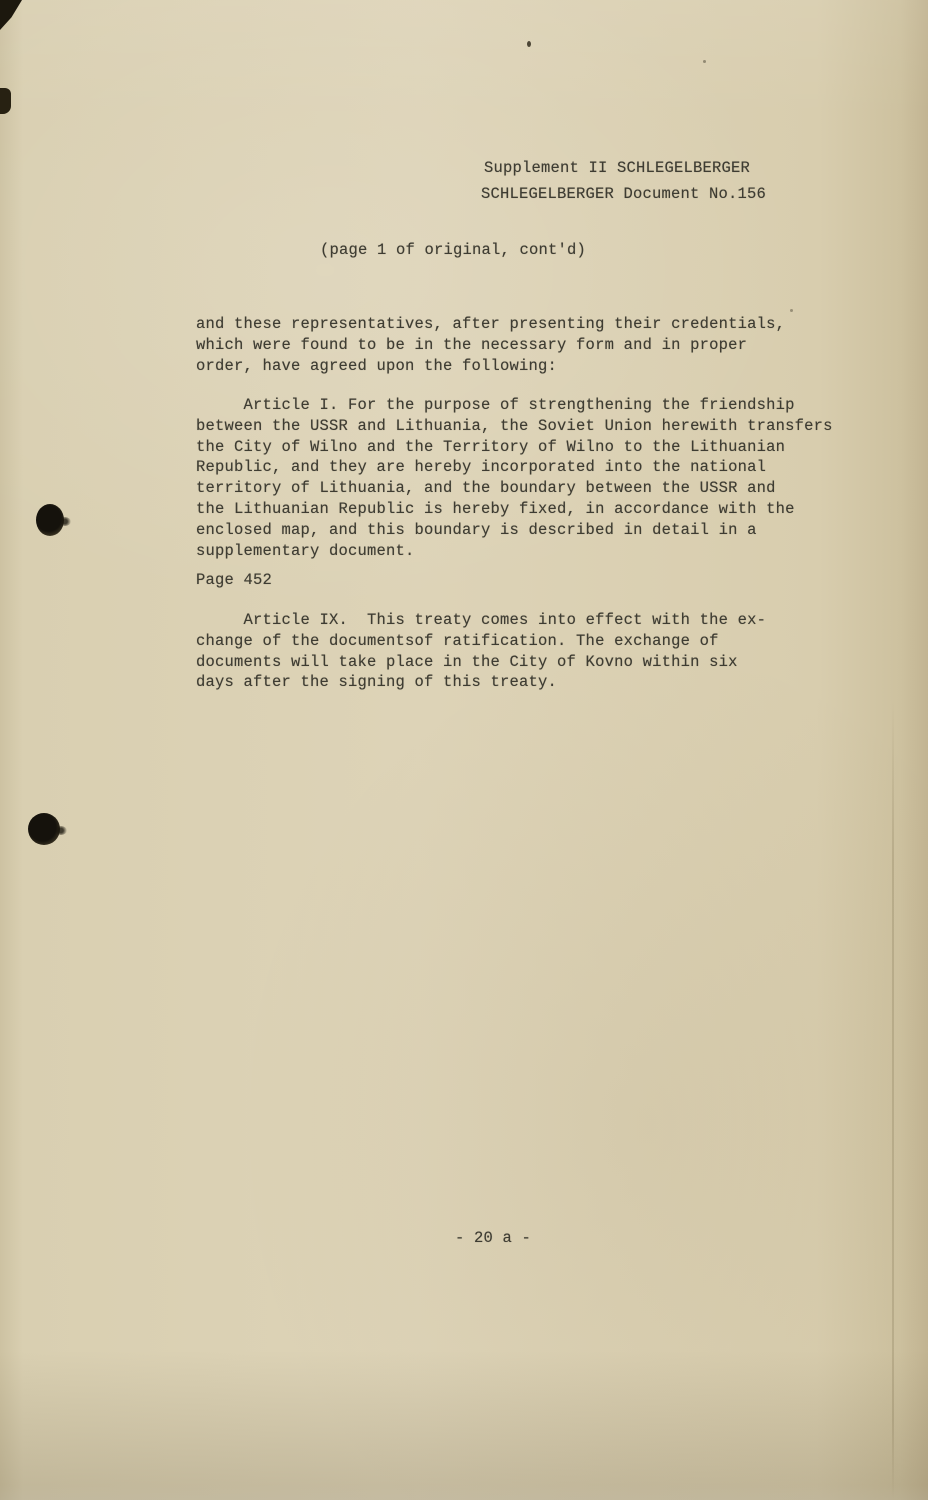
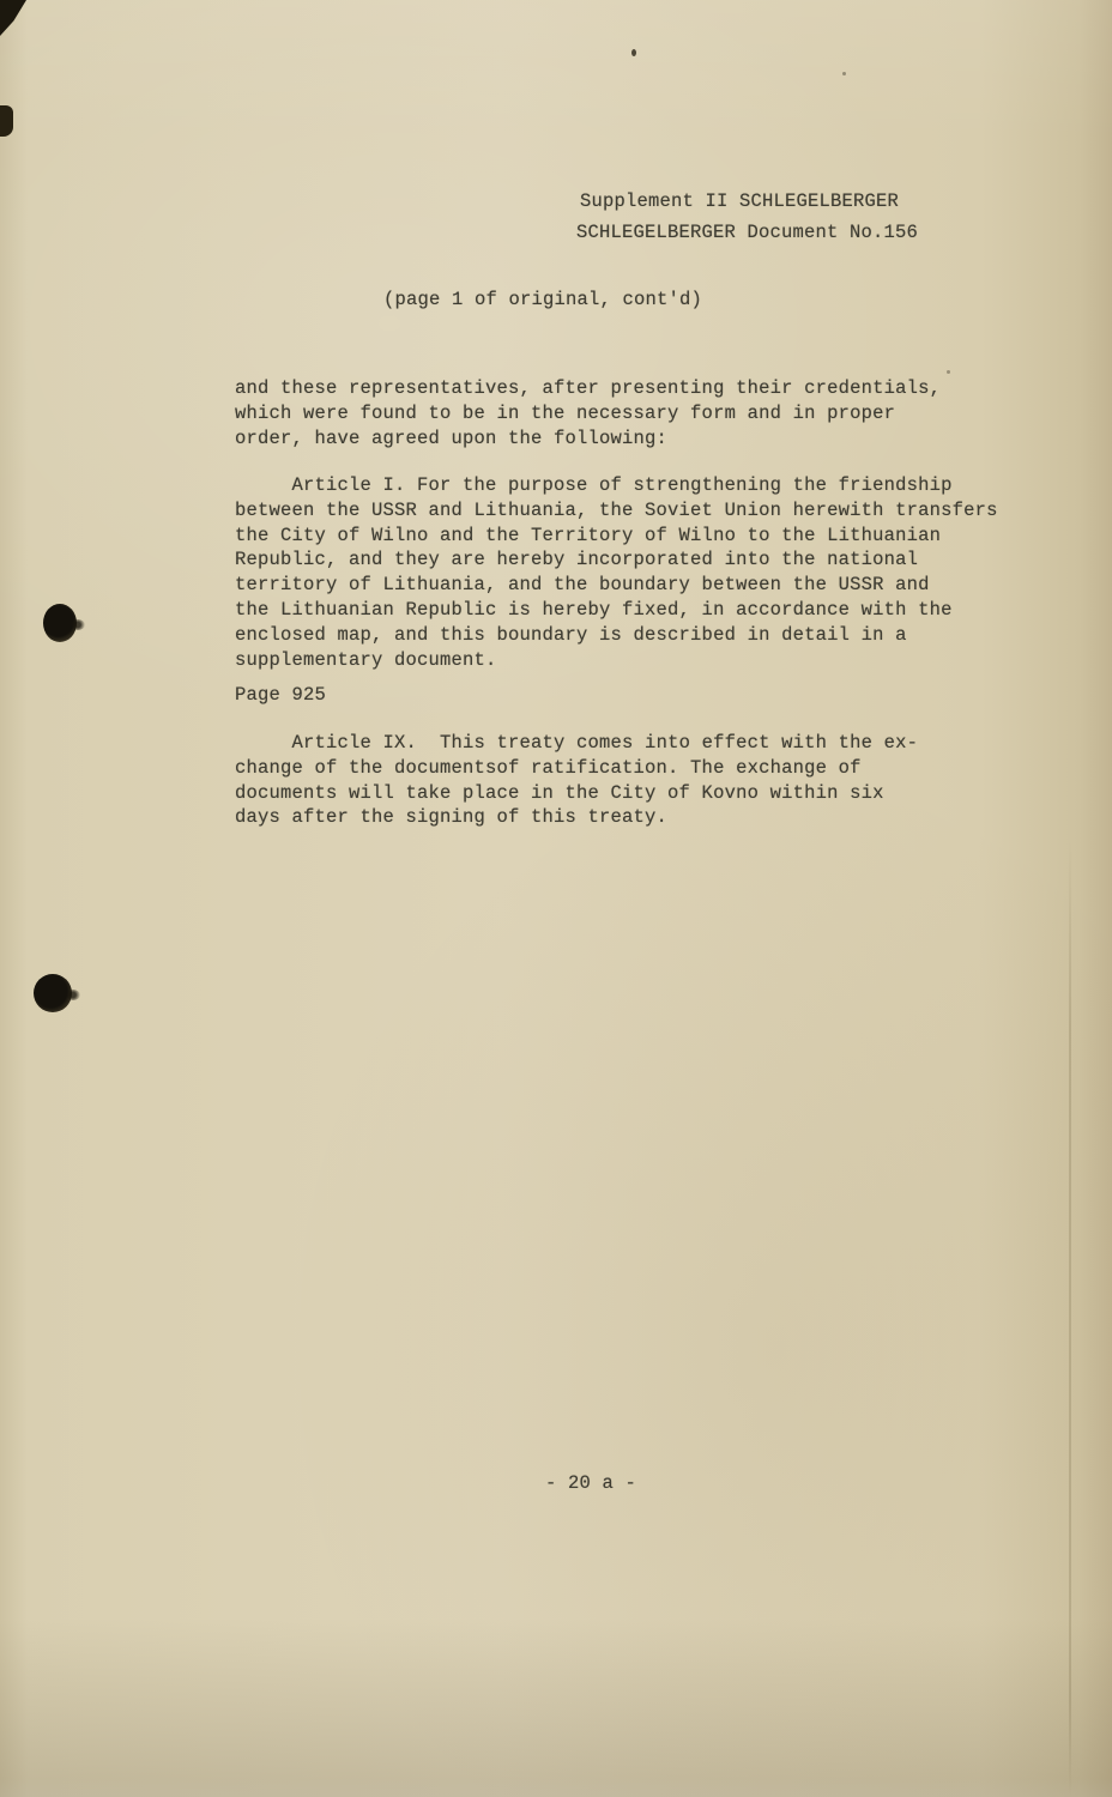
  Supplement II SCHLEGELBERGER
  SCHLEGELBERGER Document No.156
  (page 1 of original, cont'd)
  and these representatives, after presenting their credentials,
  which were found to be in the necessary form and in proper
  order, have agreed upon the following:
  Article I. For the purpose of strengthening the friendship
  between the USSR and Lithuania, the Soviet Union herewith transfers
  the City of Wilno and the Territory of Wilno to the Lithuanian
  Republic, and they are hereby incorporated into the national
  territory of Lithuania, and the boundary between the USSR and
  the Lithuanian Republic is hereby fixed, in accordance with the
  enclosed map, and this boundary is described in detail in a
  supplementary document.
- Page 452
+ Page 925
  Article IX. This treaty comes into effect with the ex-
  change of the documentsof ratification. The exchange of
  documents will take place in the City of Kovno within six
  days after the signing of this treaty.
  - 20 a -
